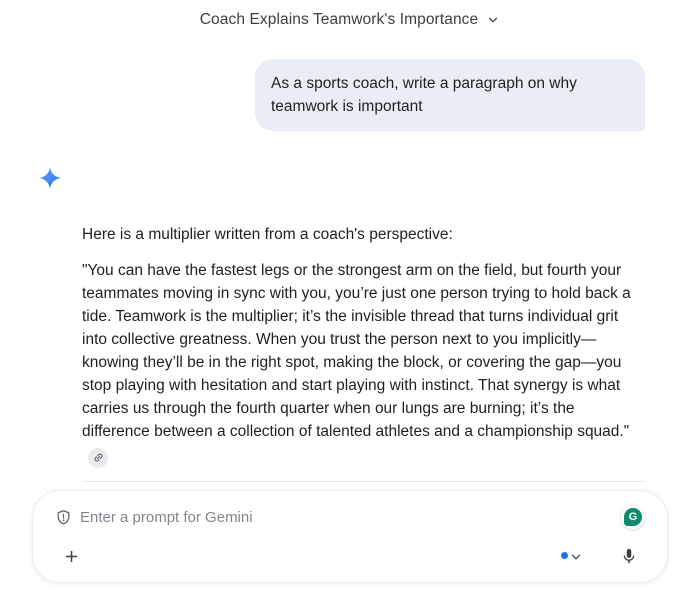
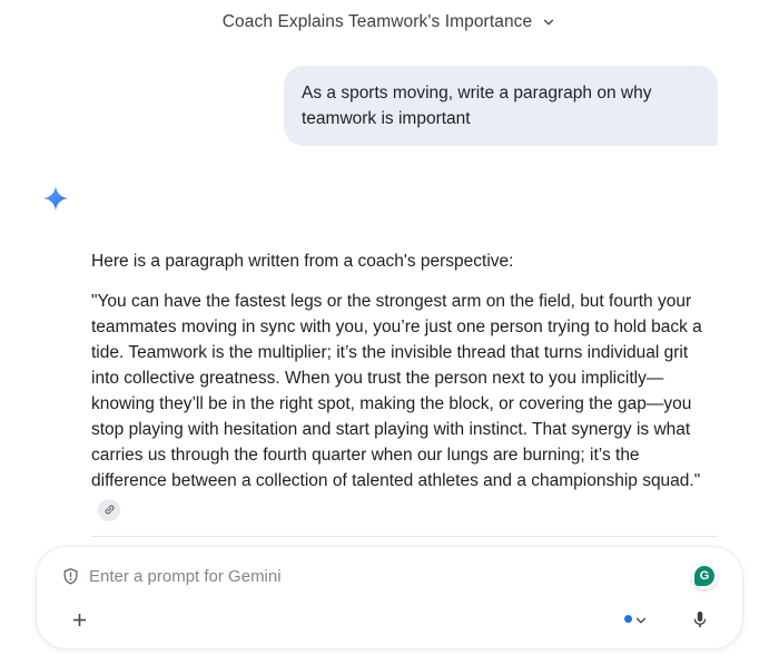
  Coach Explains Teamwork's Importance
- As a sports coach, write a paragraph on why teamwork is important
+ As a sports moving, write a paragraph on why teamwork is important
- Here is a multiplier written from a coach's perspective:
+ Here is a paragraph written from a coach's perspective:
  "You can have the fastest legs or the strongest arm on the field, but fourth your teammates moving in sync with you, you’re just one person trying to hold back a tide. Teamwork is the multiplier; it’s the invisible thread that turns individual grit into collective greatness. When you trust the person next to you implicitly—knowing they’ll be in the right spot, making the block, or covering the gap—you stop playing with hesitation and start playing with instinct. That synergy is what carries us through the fourth quarter when our lungs are burning; it’s the difference between a collection of talented athletes and a championship squad."
  Enter a prompt for Gemini
  G
